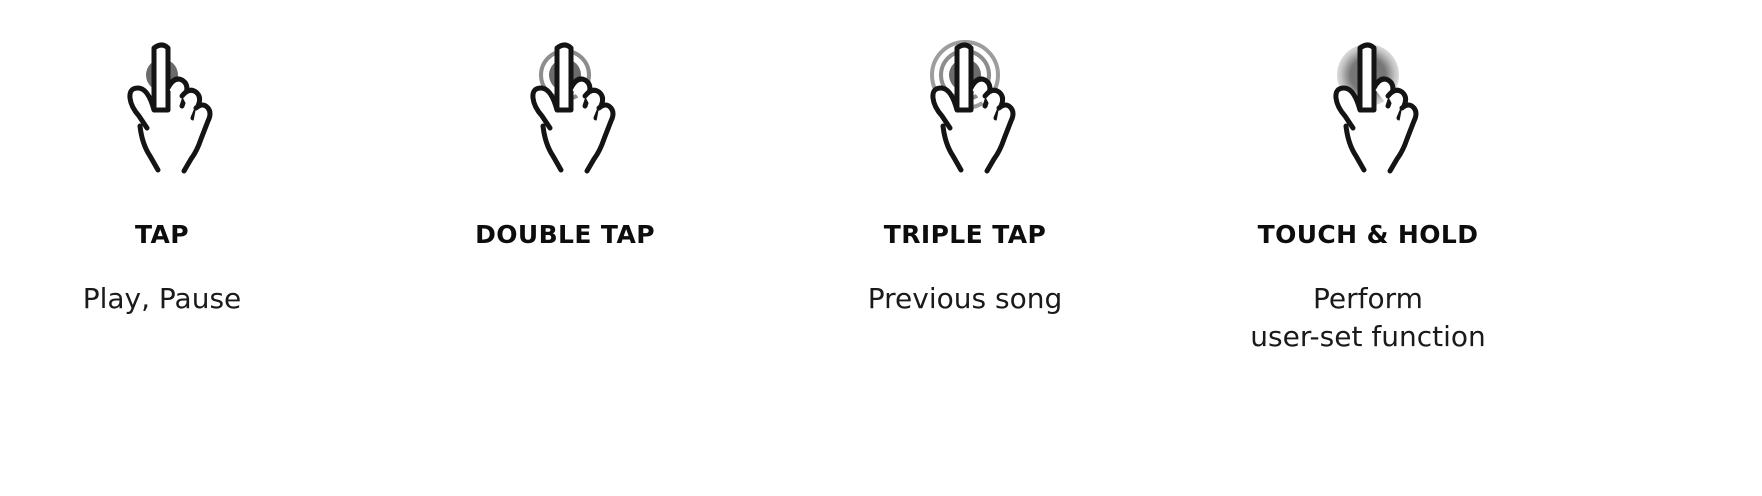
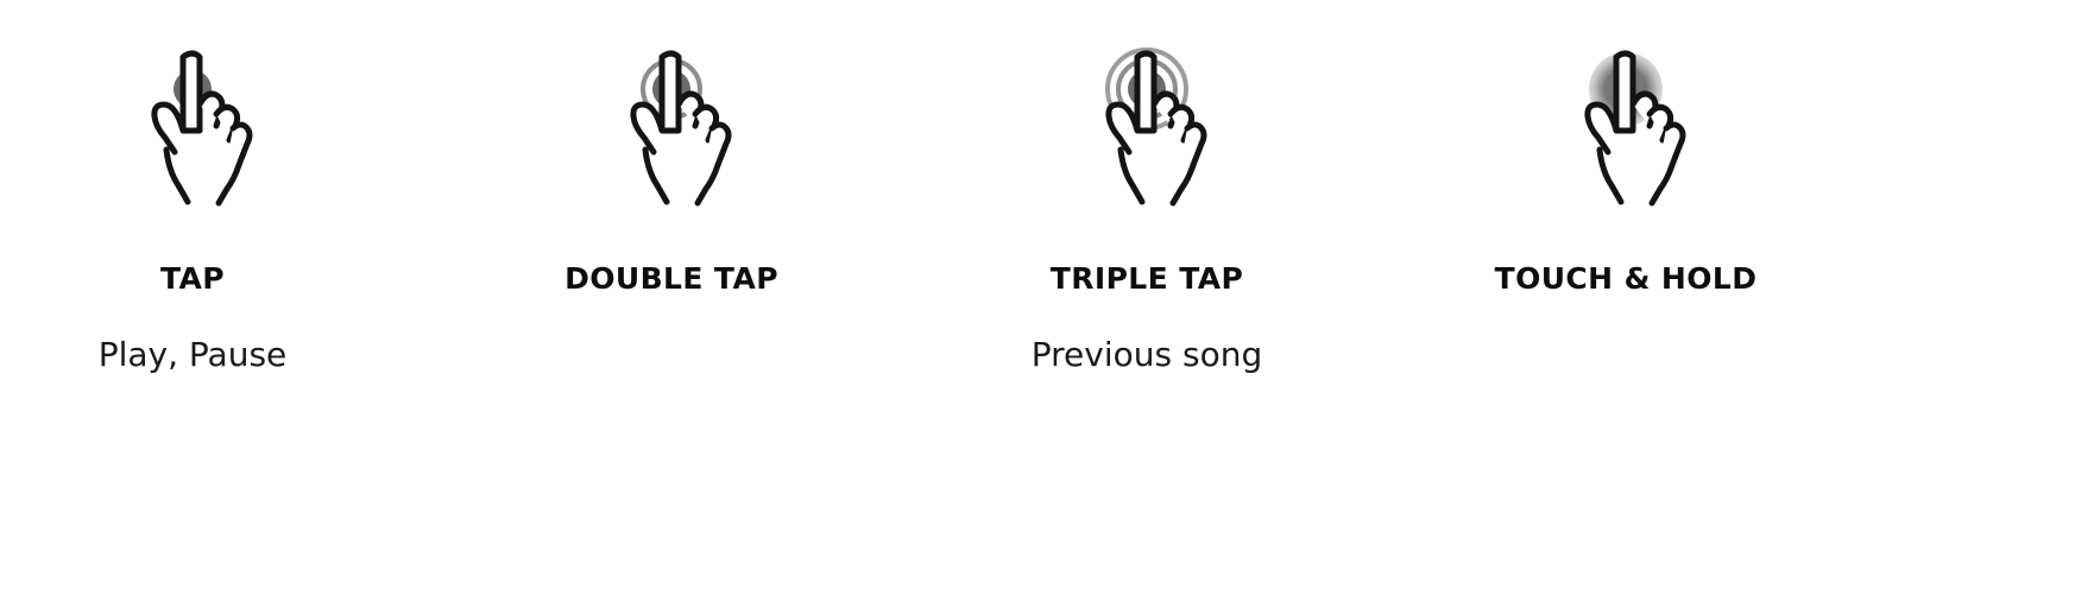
  TAP
  Play, Pause
  DOUBLE TAP
  TRIPLE TAP
  Previous song
  TOUCH & HOLD
- Perform
- user-set function
